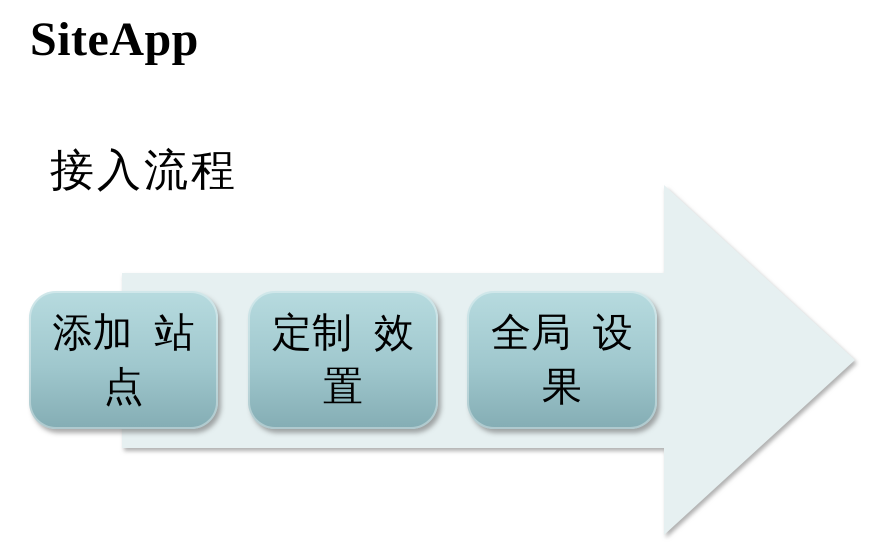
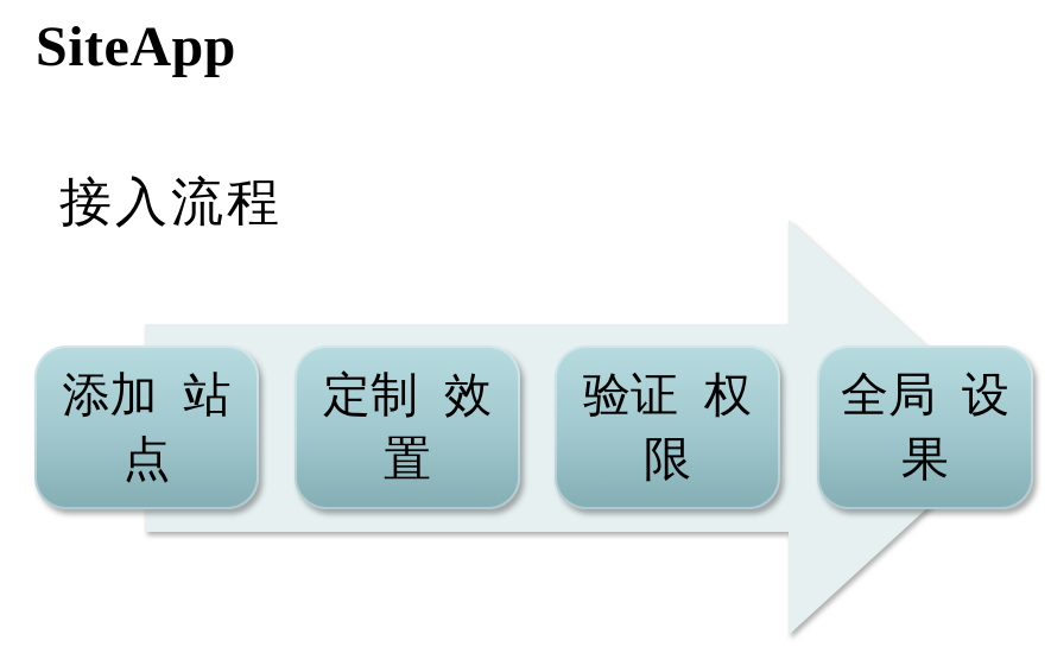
  SiteApp
  接入流程
  添加 站
  点
  定制 效
  置
+ 验证 权
+ 限
  全局 设
  果
